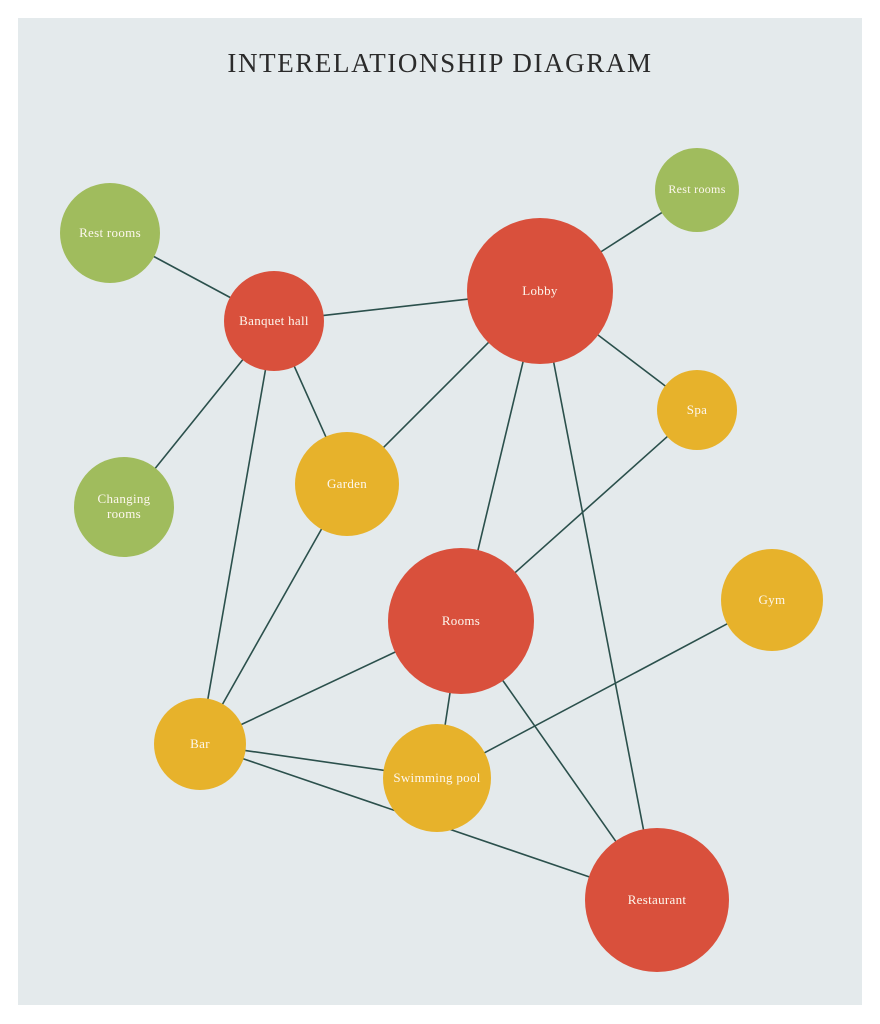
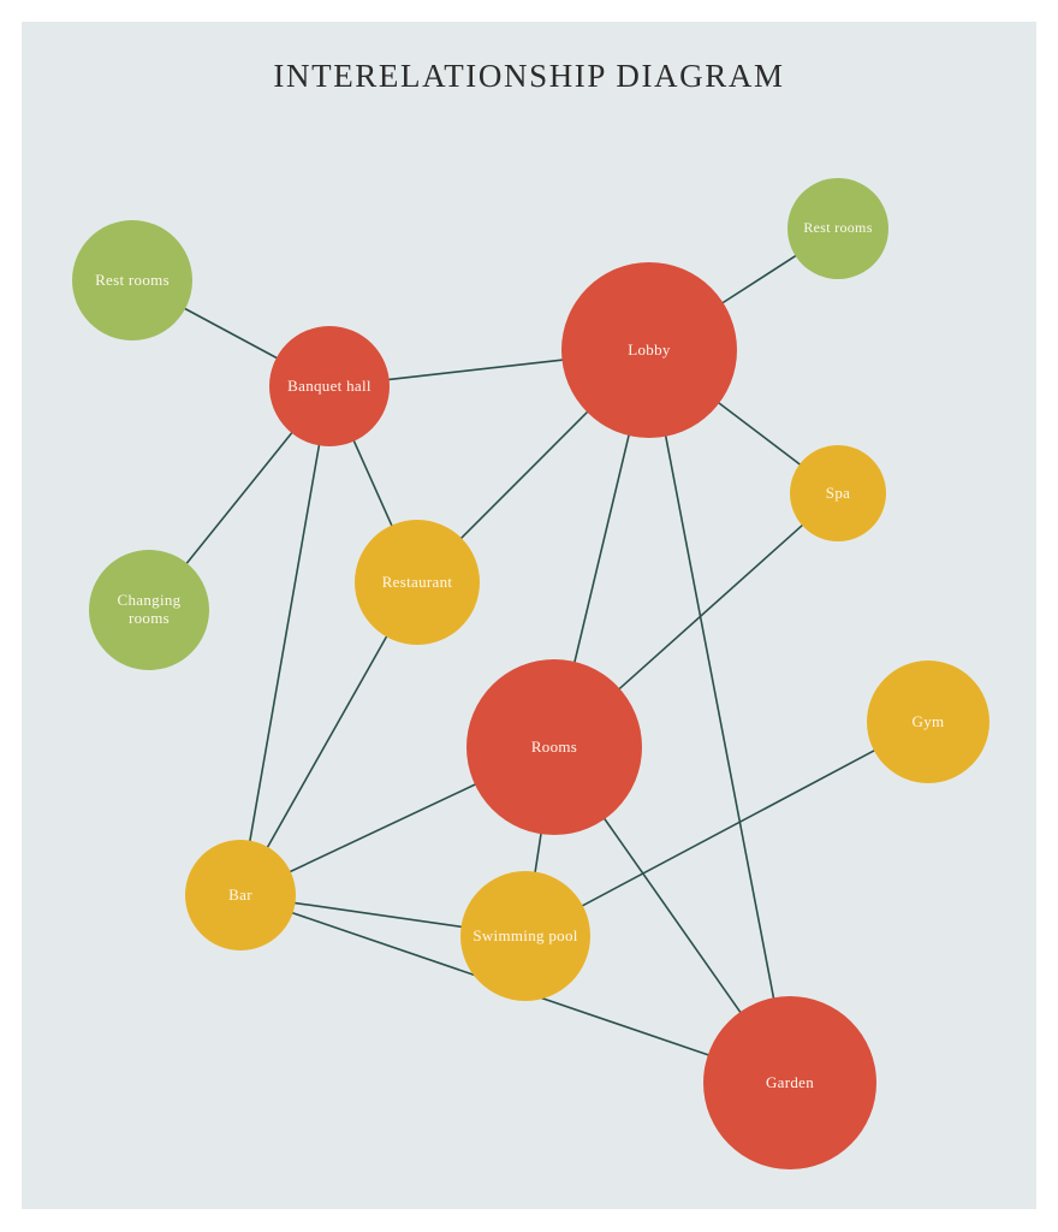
  INTERELATIONSHIP DIAGRAM
  Rest rooms
  Banquet hall
  Changing rooms
  Lobby
  Rest rooms
  Spa
- Garden
+ Restaurant
  Rooms
  Gym
  Bar
  Swimming pool
- Restaurant
+ Garden
